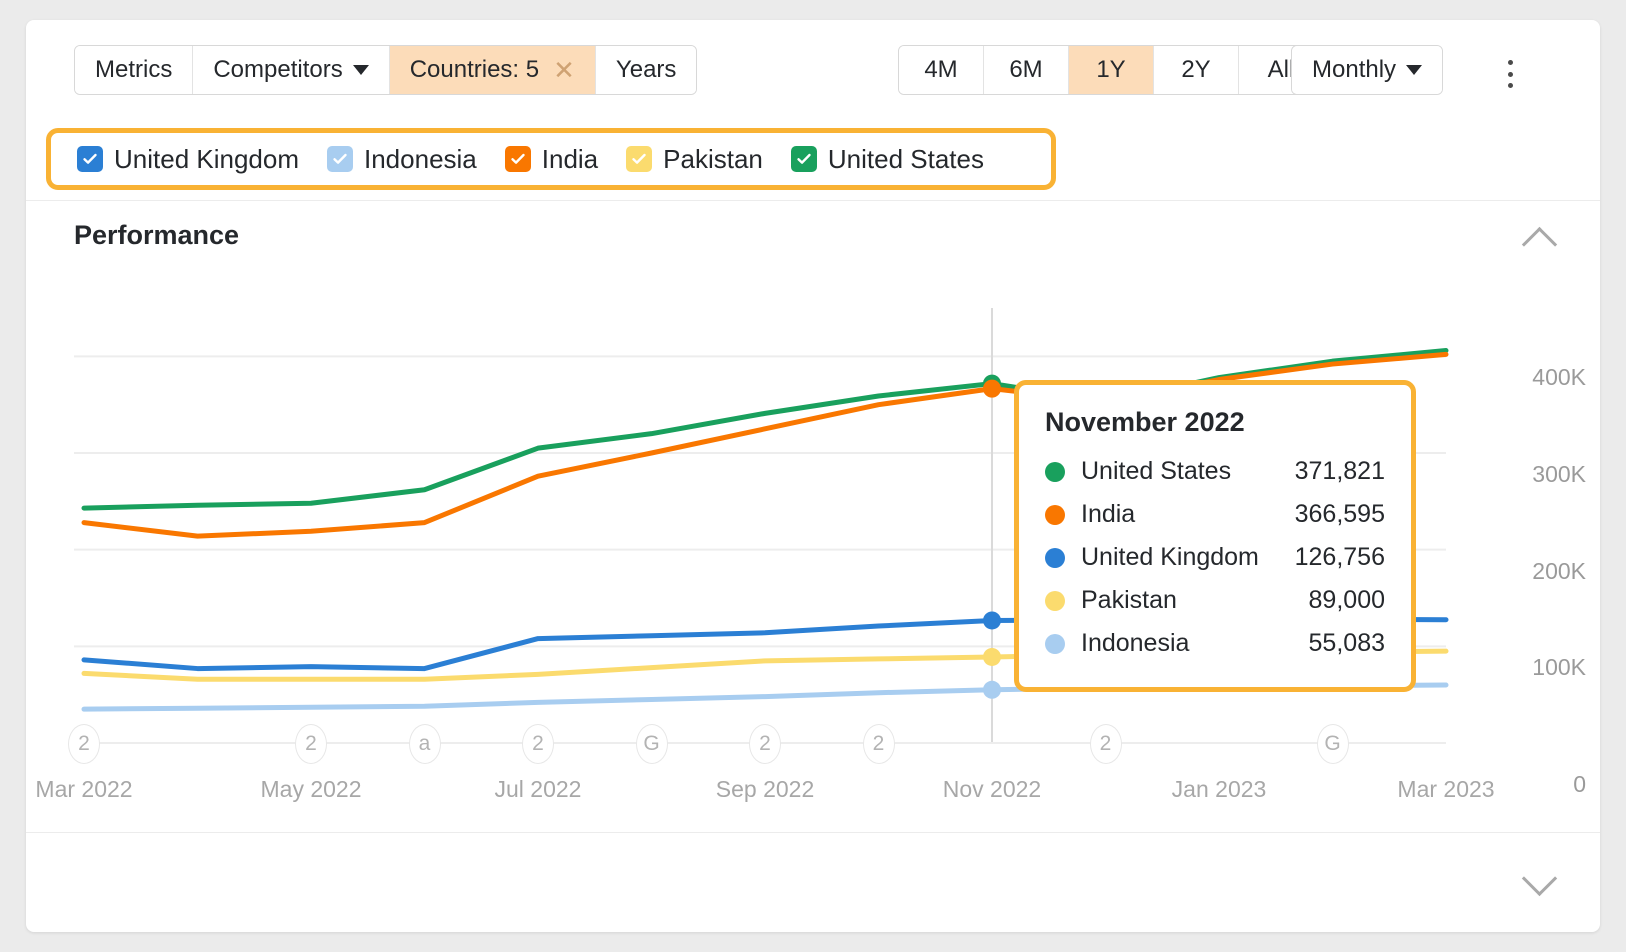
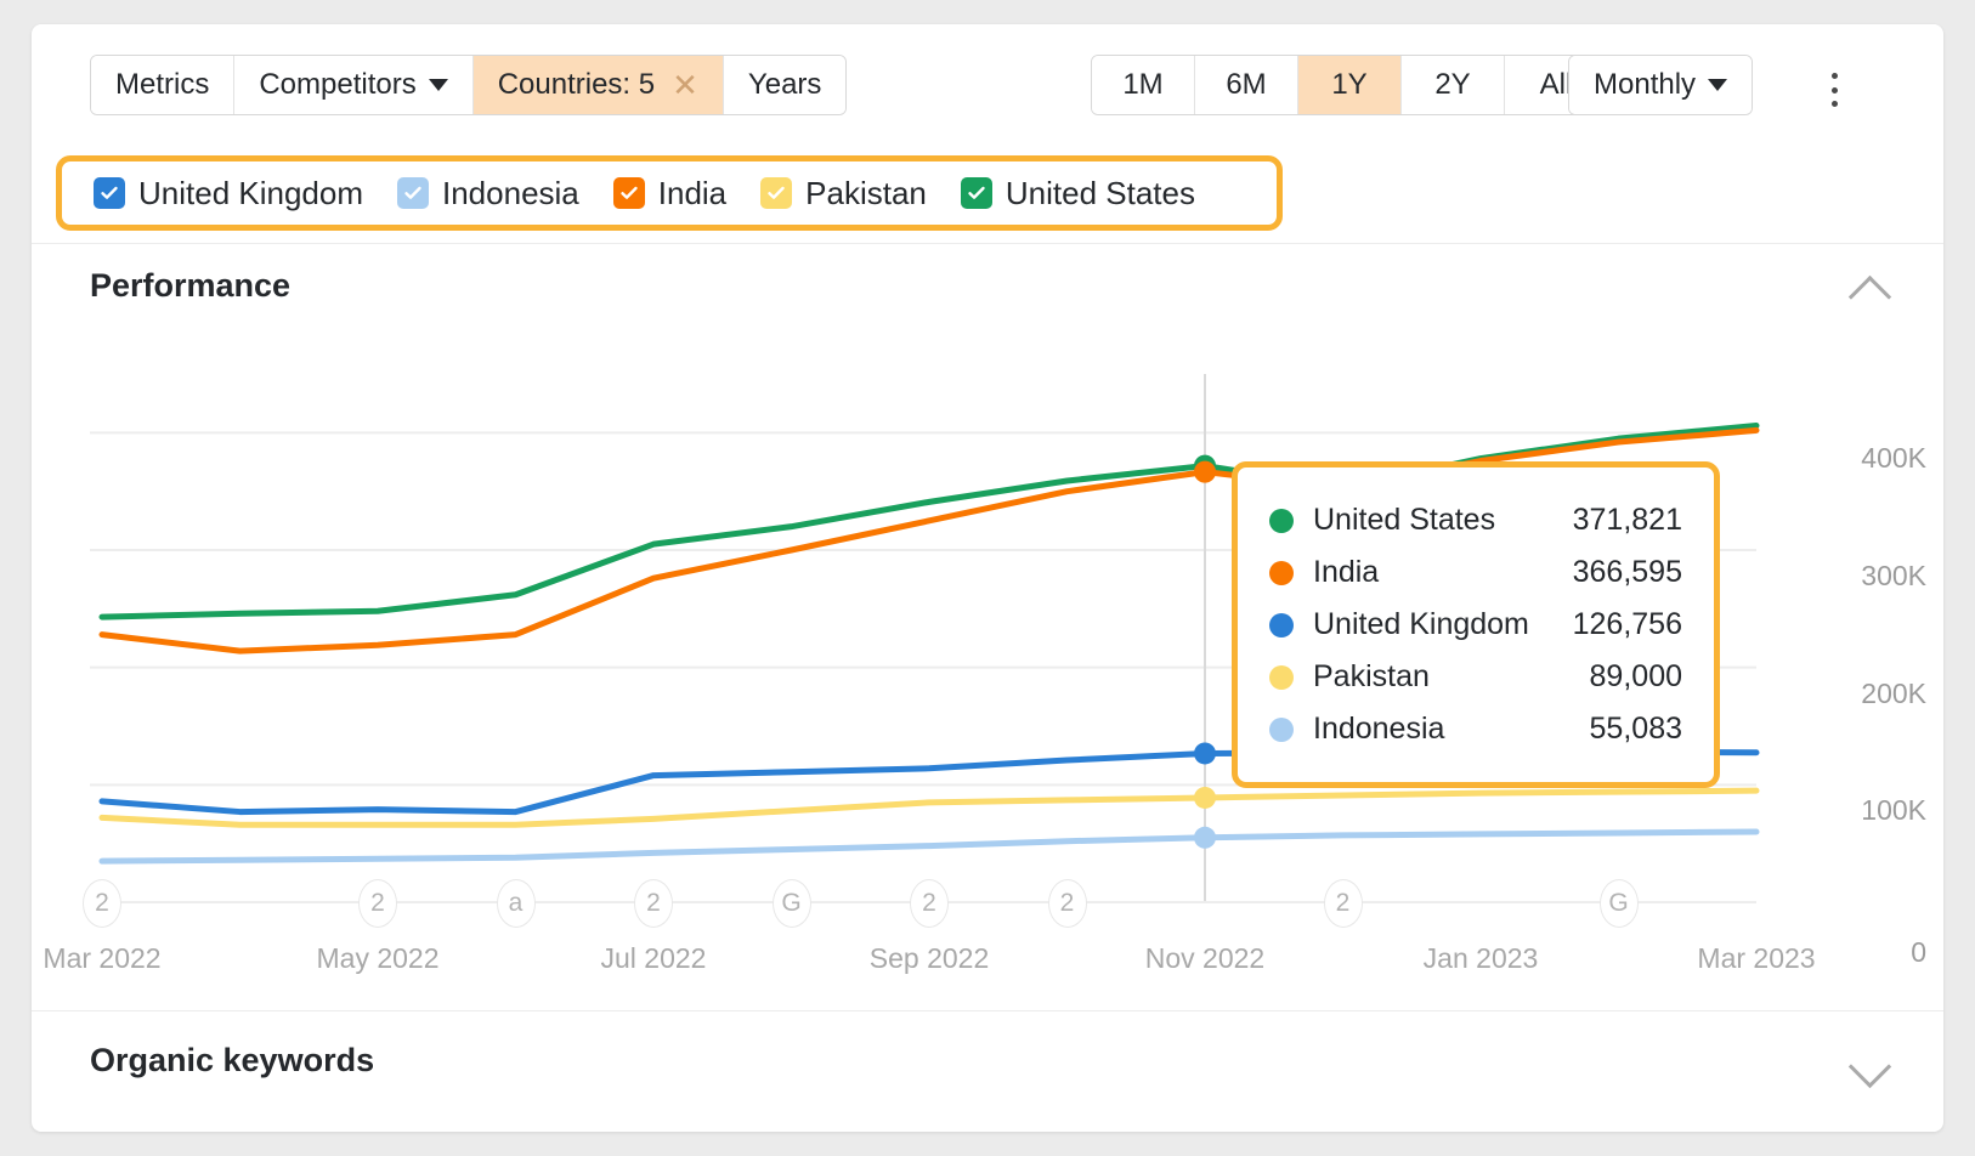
  Metrics
  Competitors
  Countries: 5
  ✕
  Years
- 4M
+ 1M
  6M
  1Y
  2Y
  Monthly
  United Kingdom
  Indonesia
  India
  Pakistan
  United States
  Performance
  400K
  300K
  200K
  100K
  0
  Mar 2022
  May 2022
  Jul 2022
  Sep 2022
  Nov 2022
  Jan 2023
  Mar 2023
  2
  2
  a
  2
  G
  2
  2
  2
  G
- November 2022
  United States
  371,821
  India
  366,595
  United Kingdom
  126,756
  Pakistan
  89,000
  Indonesia
  55,083
+ Organic keywords
